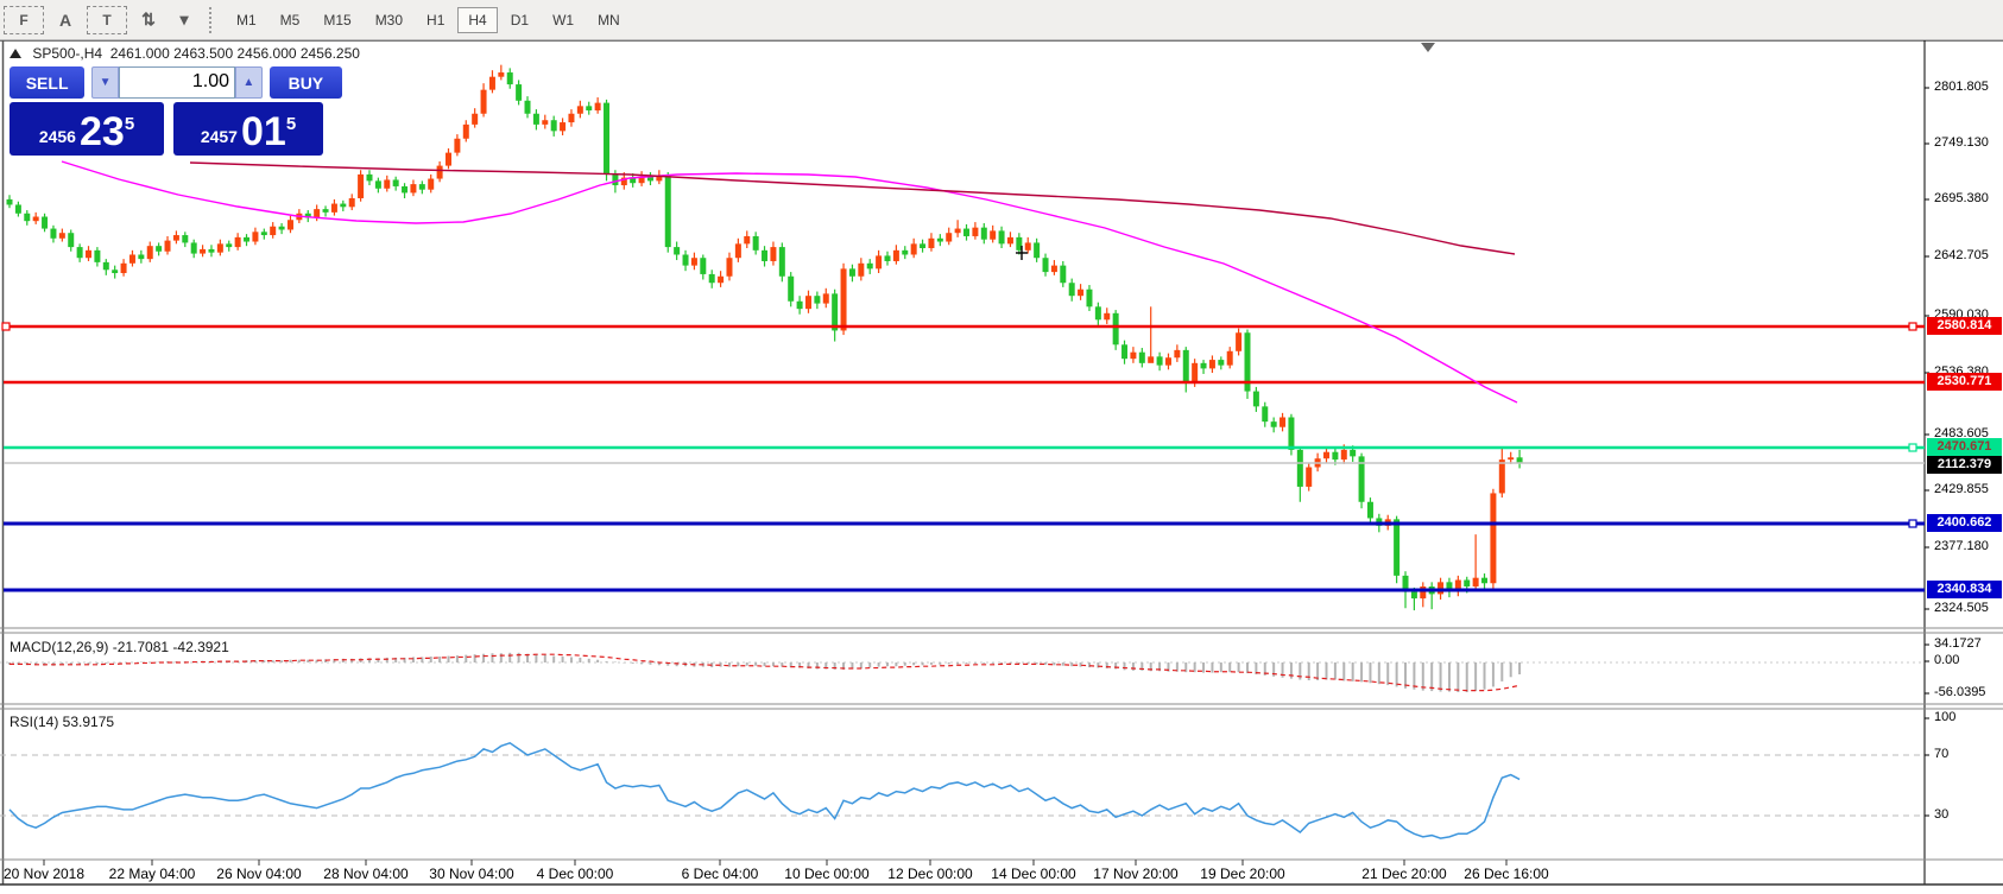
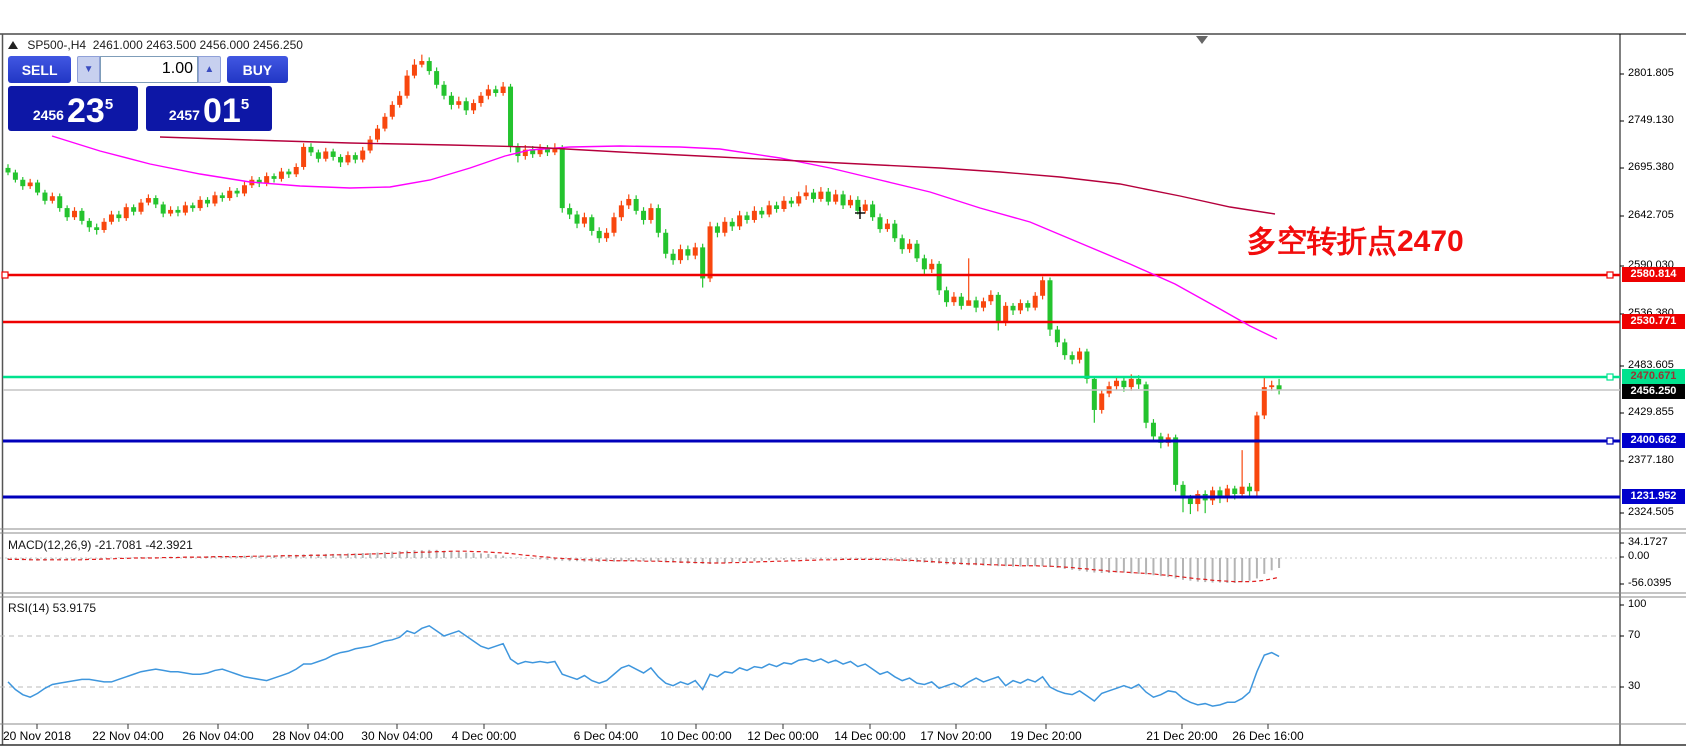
- F
- A
- T
- ⇅
- ▾
- M1
- M5
- M15
- M30
- H1
- H4
- D1
- W1
- MN
  SP500-,H4 2461.000 2463.500 2456.000 2456.250
  SELL
  ▼
  1.00
  ▲
  BUY
  2456
  23
  5
  2457
  01
  5
+ 多空转折点2470
  MACD(12,26,9) -21.7081 -42.3921
  RSI(14) 53.9175
  2801.805
  2749.130
  2695.380
  2642.705
  2590.030
  2536.380
  2483.605
  2429.855
  2377.180
  2324.505
  2580.814
  2530.771
  2470.671
- 2112.379
+ 2456.250
  2400.662
- 2340.834
+ 1231.952
  34.1727
  0.00
  -56.0395
  100
  70
  30
  20 Nov 2018
- 22 May 04:00
+ 22 Nov 04:00
  26 Nov 04:00
  28 Nov 04:00
  30 Nov 04:00
  4 Dec 00:00
  6 Dec 04:00
  10 Dec 00:00
  12 Dec 00:00
  14 Dec 00:00
  17 Nov 20:00
  19 Dec 20:00
  21 Dec 20:00
  26 Dec 16:00
